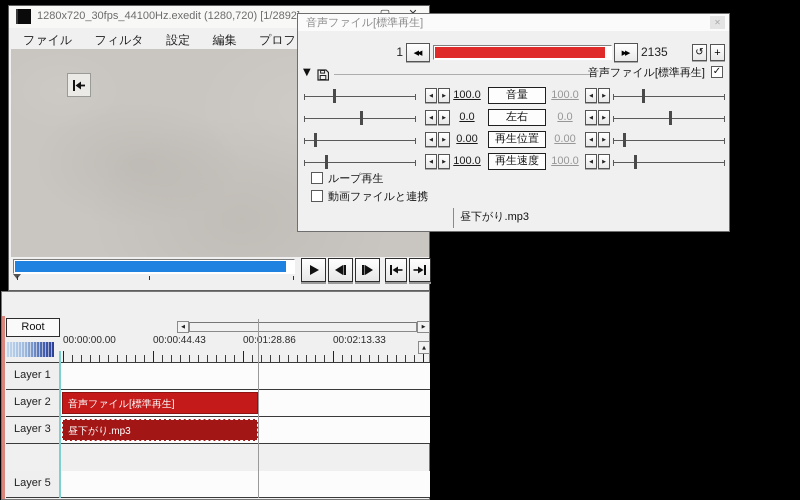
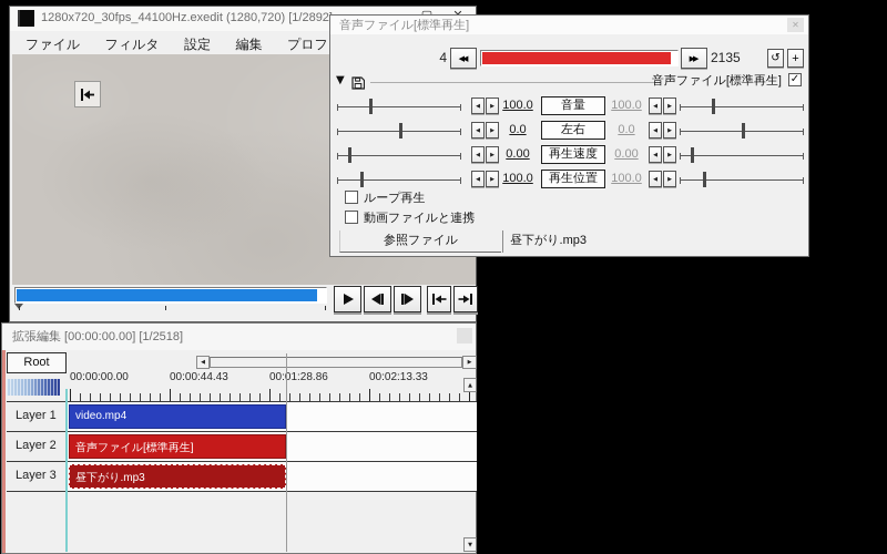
  1280x720_30fps_44100Hz.exedit (1280,720) [1/2892
  音声ファイル[標準再生]
  ✕
- 1
+ 4
  ◀◀
  ▶▶
  2135
  ↺
  +
  ▼
  音声ファイル[標準再生]
  ✓
  100.0
  音量
  100.0
  0.0
  左右
  0.0
  0.00
- 再生位置
+ 再生速度
  0.00
  100.0
- 再生速度
+ 再生位置
  100.0
  ループ再生
  動画ファイルと連携
+ 参照ファイル
  昼下がり.mp3
+ 拡張編集 [00:00:00.00] [1/2518]
  Root
  00:00:00.00
  00:00:44.43
  00:01:28.86
  00:02:13.33
  Layer 1
+ video.mp4
  Layer 2
  音声ファイル[標準再生]
  Layer 3
  昼下がり.mp3
- Layer 5
